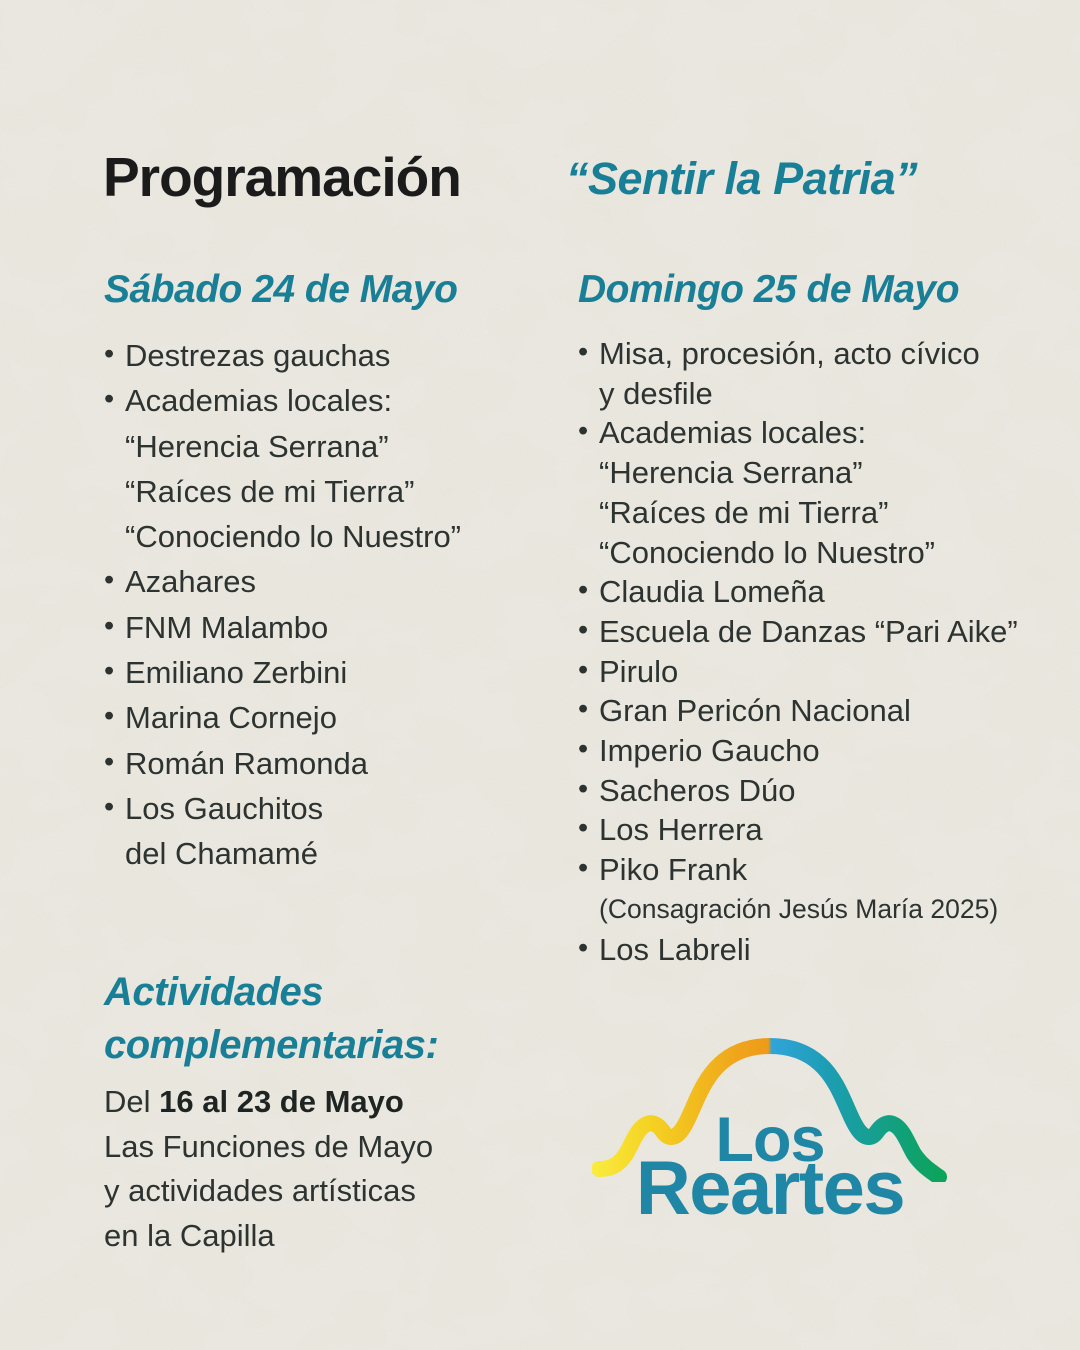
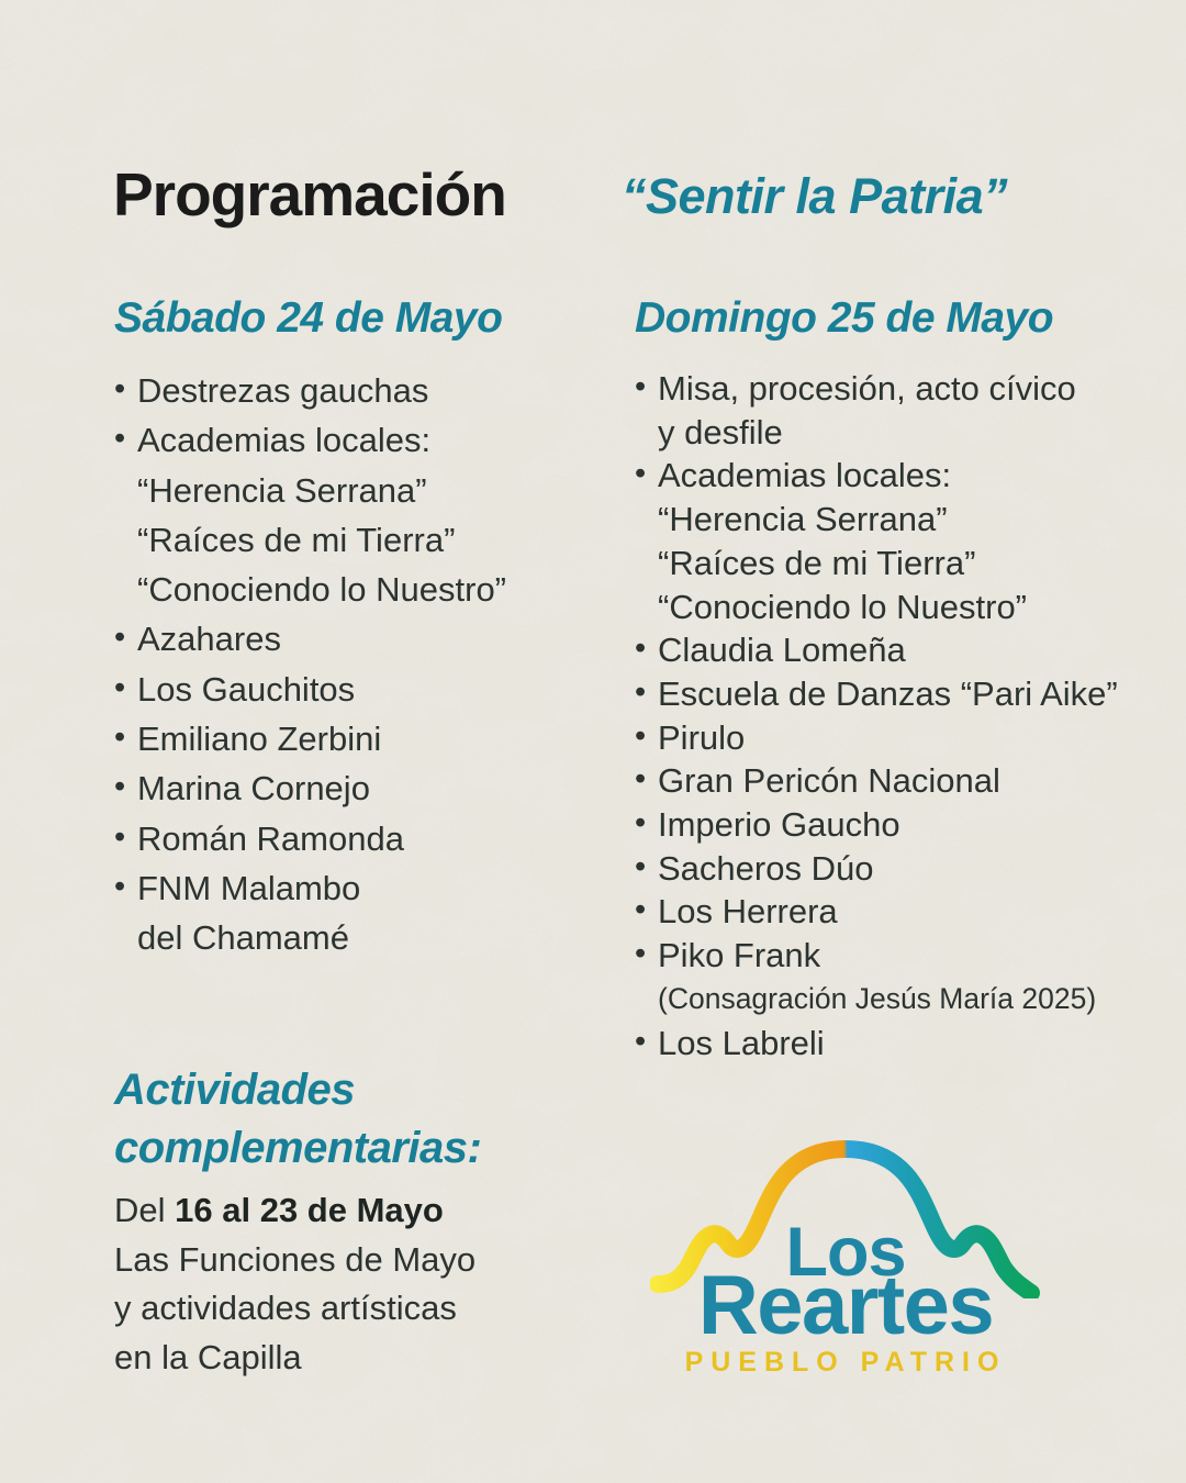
  Programación
  “Sentir la Patria”
  Sábado 24 de Mayo
  •
  Destrezas gauchas
  •
  Academias locales:
  “Herencia Serrana”
  “Raíces de mi Tierra”
  “Conociendo lo Nuestro”
  •
  Azahares
  •
- FNM Malambo
+ Los Gauchitos
  •
  Emiliano Zerbini
  •
  Marina Cornejo
  •
  Román Ramonda
  •
- Los Gauchitos
+ FNM Malambo
  del Chamamé
  Domingo 25 de Mayo
  •
  Misa, procesión, acto cívico
  y desfile
  •
  Academias locales:
  “Herencia Serrana”
  “Raíces de mi Tierra”
  “Conociendo lo Nuestro”
  •
  Claudia Lomeña
  •
  Escuela de Danzas “Pari Aike”
  •
  Pirulo
  •
  Gran Pericón Nacional
  •
  Imperio Gaucho
  •
  Sacheros Dúo
  •
  Los Herrera
  •
  Piko Frank
  (Consagración Jesús María 2025)
  •
  Los Labreli
  Actividades
  complementarias:
  Del 16 al 23 de Mayo
  Las Funciones de Mayo
  y actividades artísticas
  en la Capilla
  Los
  Reartes
+ PUEBLO PATRIO
